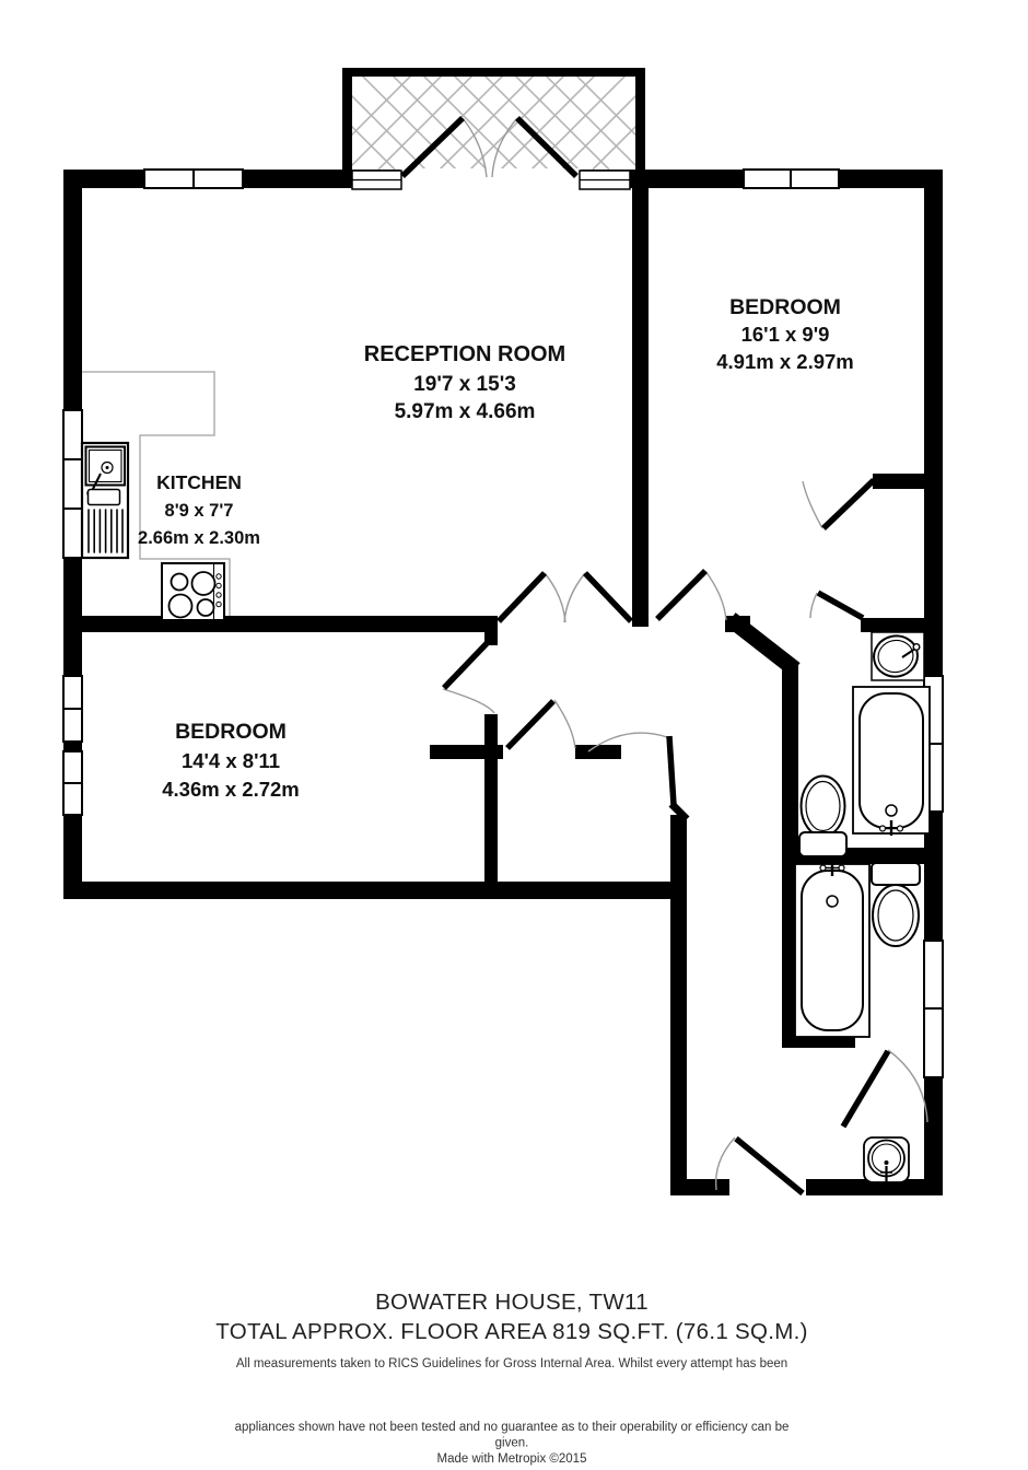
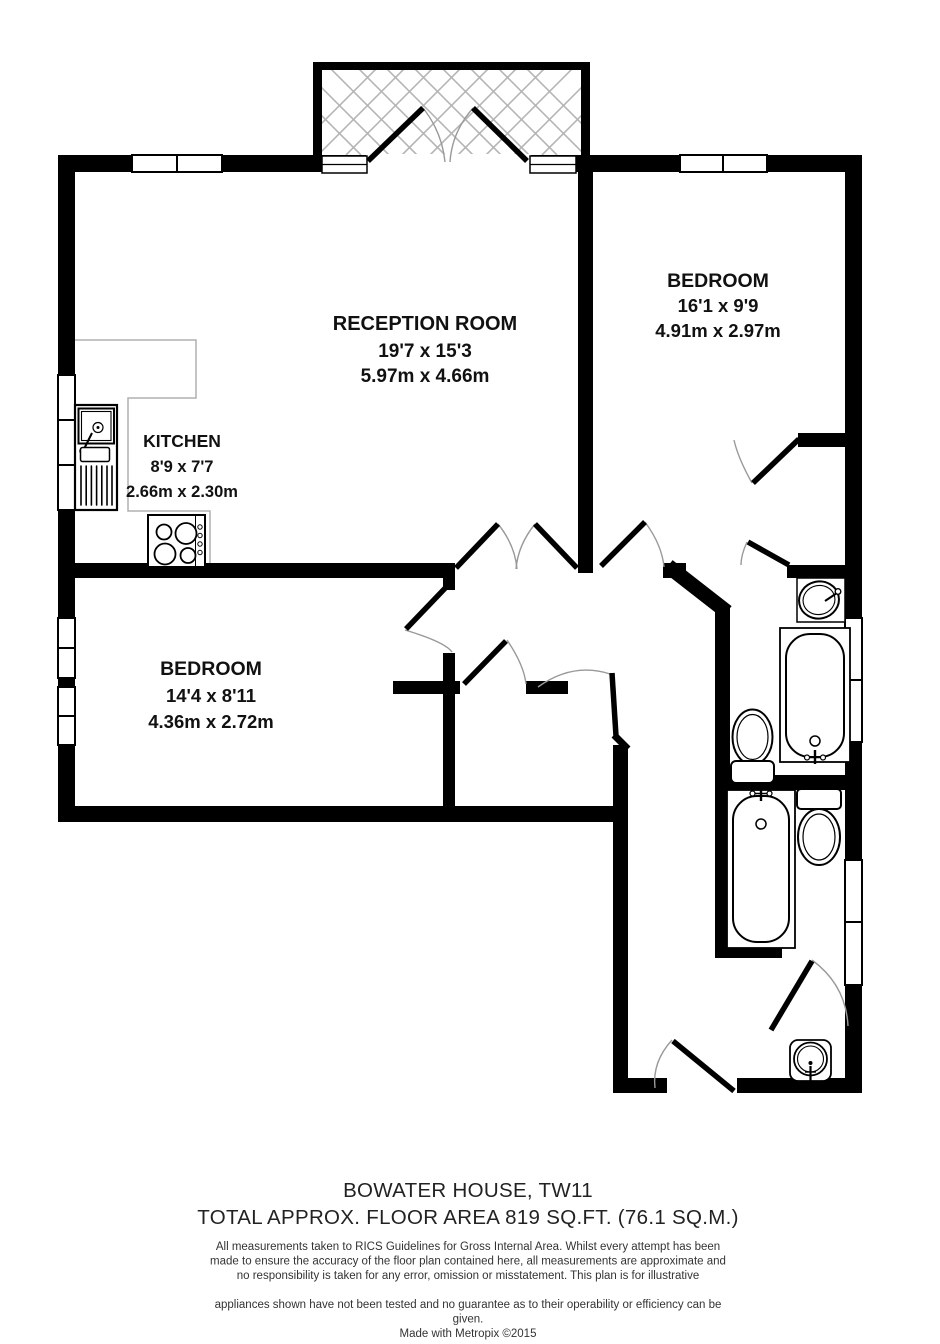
  RECEPTION ROOM
  19'7 x 15'3
  5.97m x 4.66m
  BEDROOM
  16'1 x 9'9
  4.91m x 2.97m
  KITCHEN
  8'9 x 7'7
  2.66m x 2.30m
  BEDROOM
  14'4 x 8'11
  4.36m x 2.72m
  BOWATER HOUSE, TW11
  TOTAL APPROX. FLOOR AREA 819 SQ.FT. (76.1 SQ.M.)
  All measurements taken to RICS Guidelines for Gross Internal Area. Whilst every attempt has been
+ made to ensure the accuracy of the floor plan contained here, all measurements are approximate and
+ no responsibility is taken for any error, omission or misstatement. This plan is for illustrative
  appliances shown have not been tested and no guarantee as to their operability or efficiency can be
  given.
  Made with Metropix ©2015
